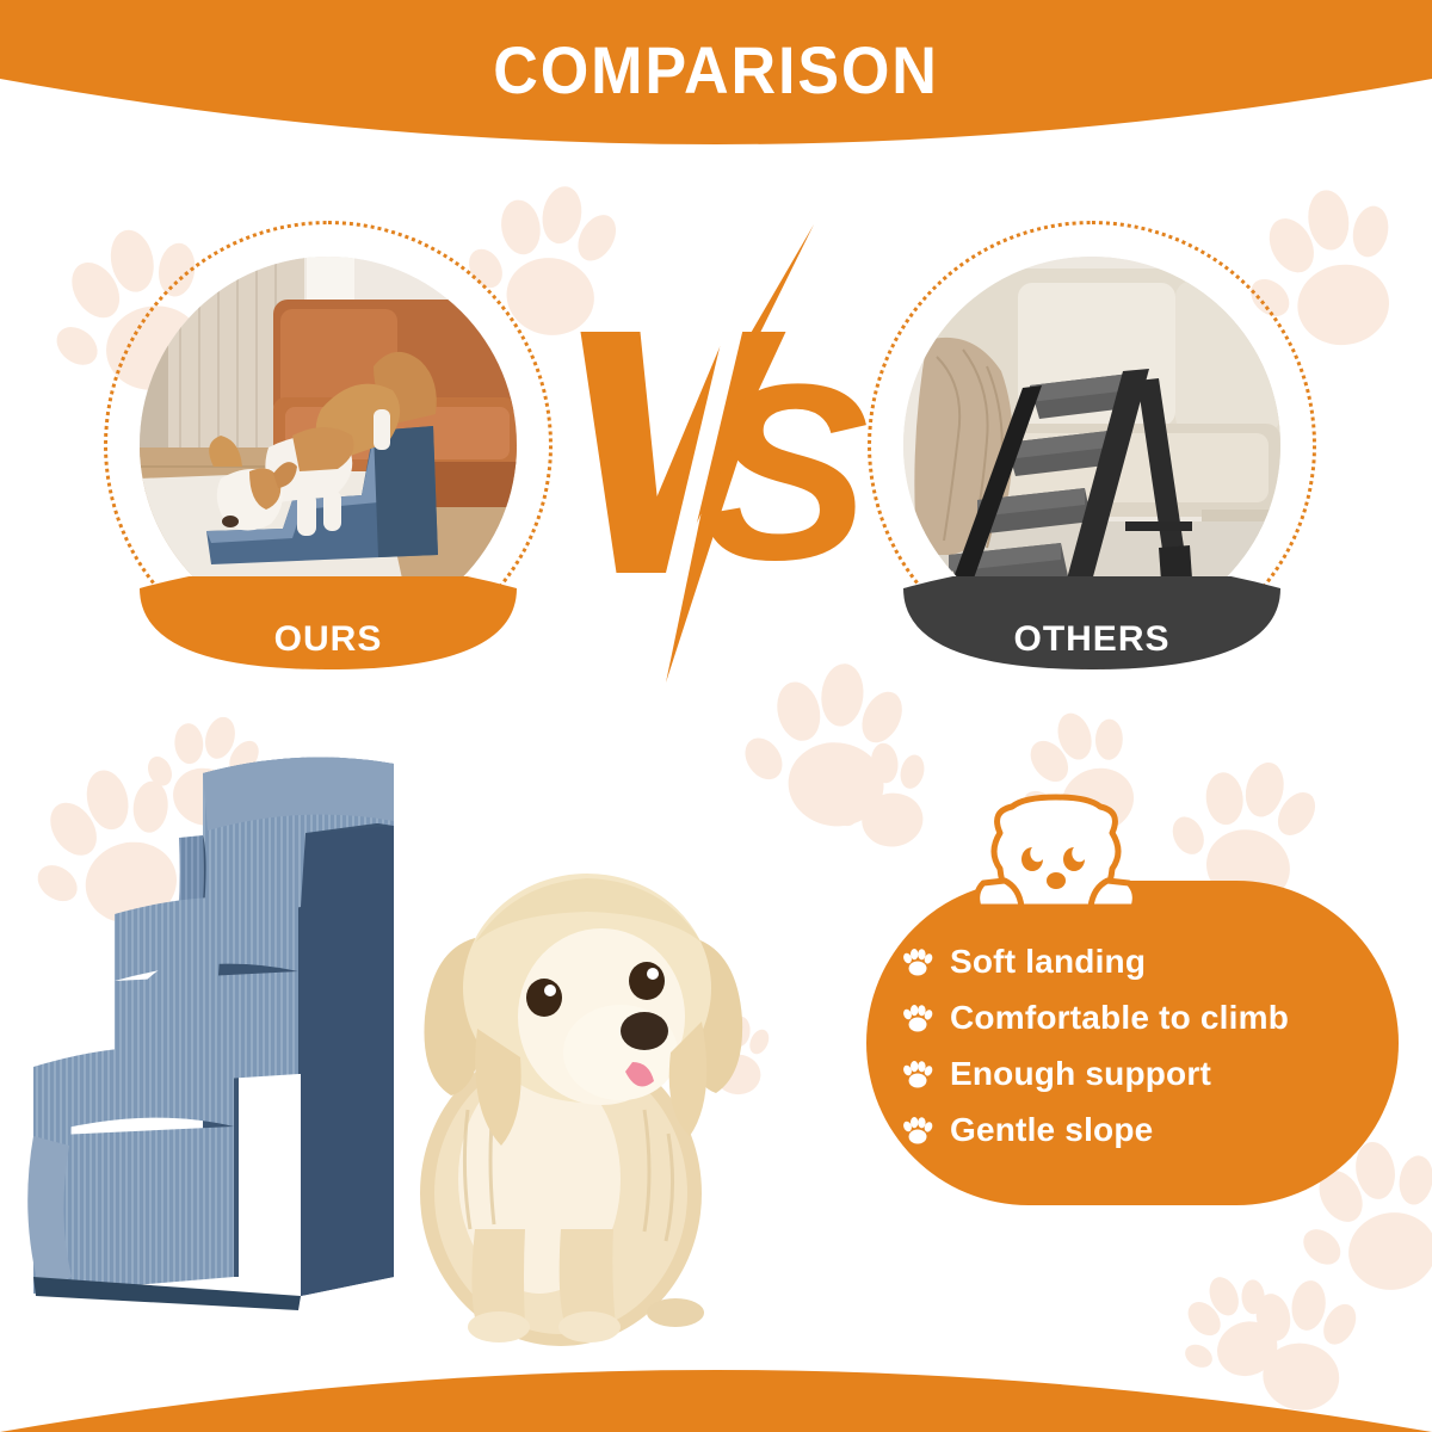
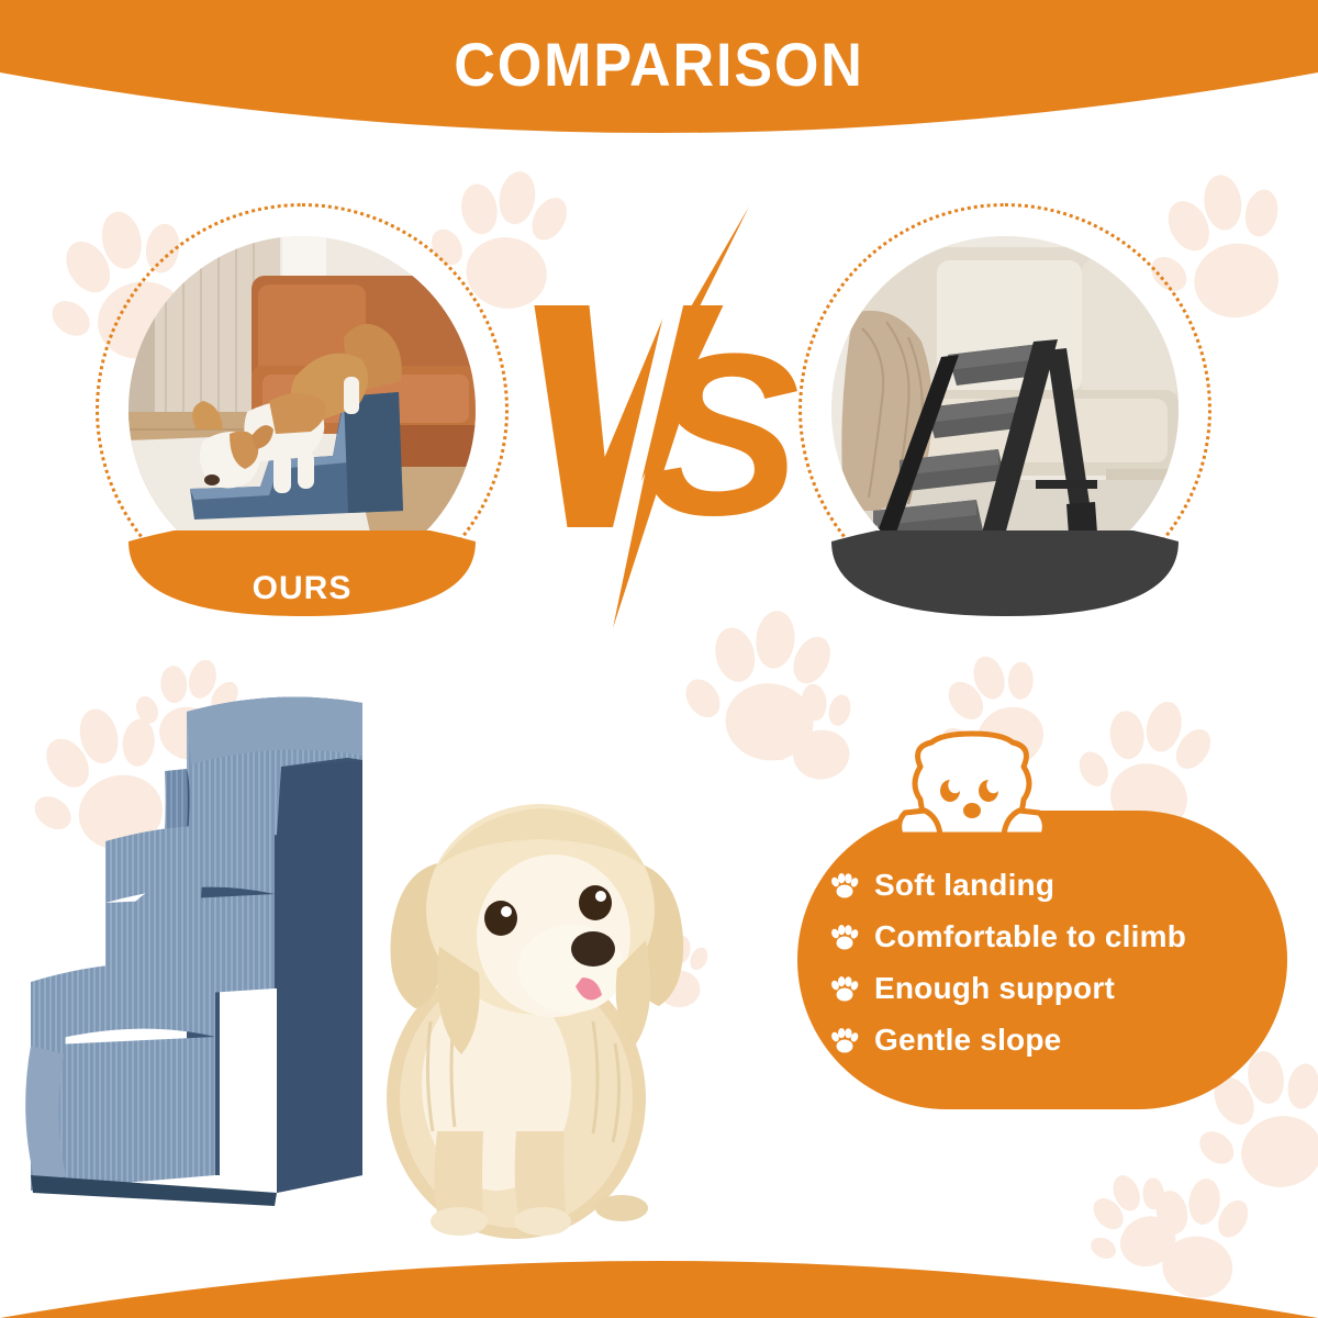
  COMPARISON
  OURS
- OTHERS
  S
  Soft landing
  Comfortable to climb
  Enough support
  Gentle slope
